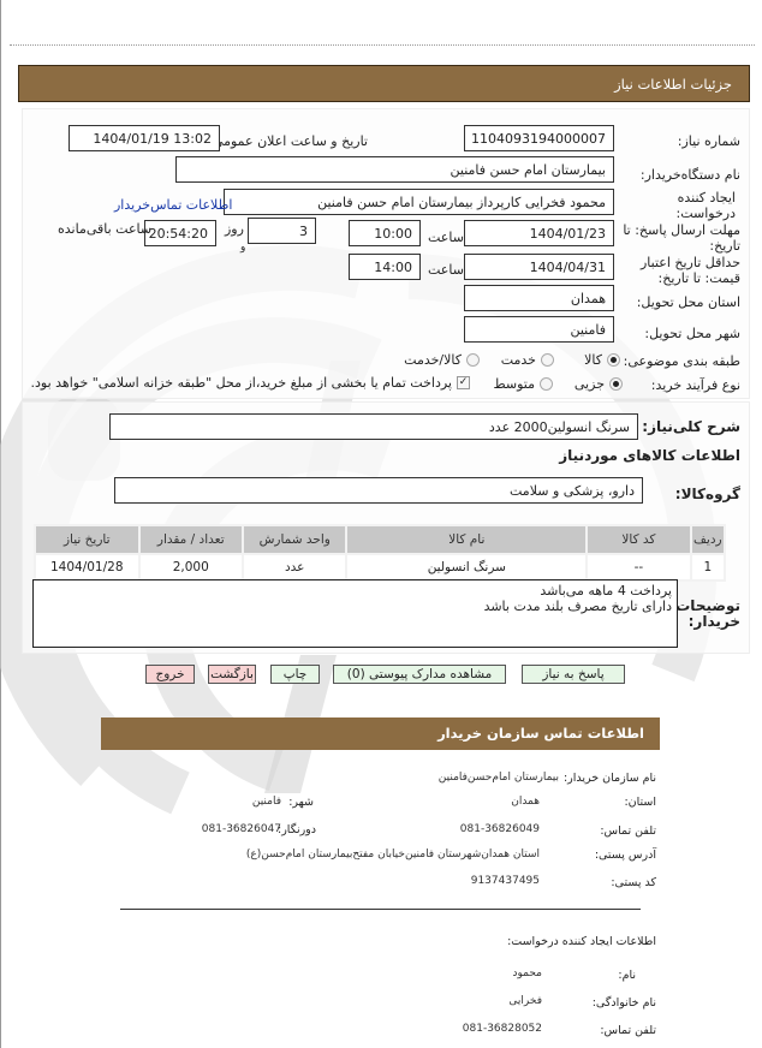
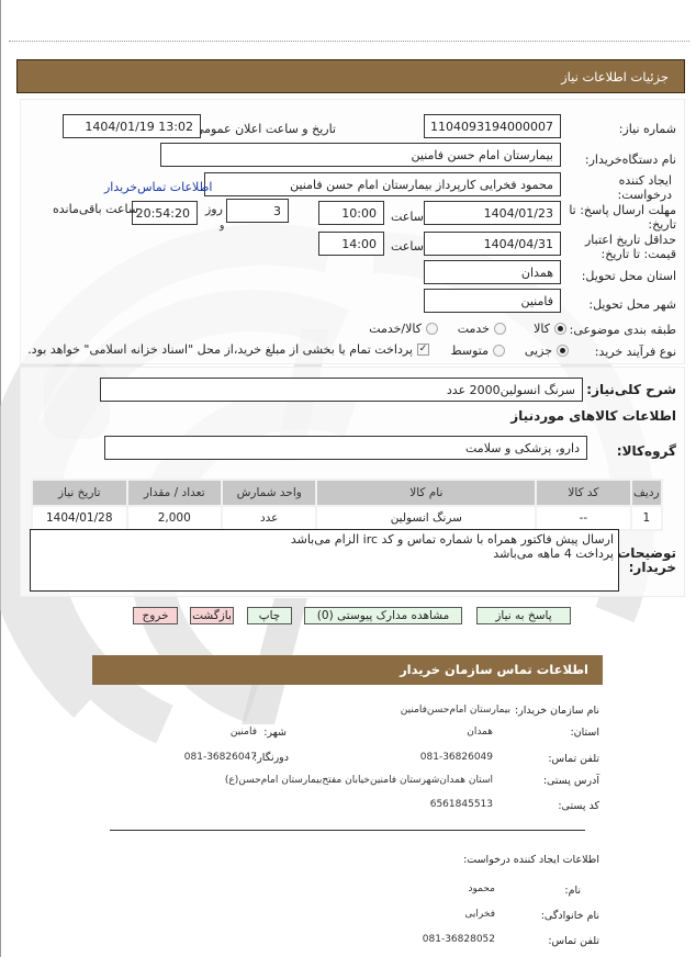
  جزئیات اطلاعات نیاز
  شماره نیاز:
  1104093194000007
  تاریخ و ساعت اعلان عموم
  1404/01/19 13:02
  نام دستگاه‌خریدار:
  بیمارستان امام حسن فامنین
  ایجاد کننده درخواست:
  محمود فخرایی کارپرداز بیمارستان امام حسن فامنین
  اطلاعات تماس‌خریدار
  مهلت ارسال پاسخ: تا تاریخ:
  1404/01/23
  ساعت
  10:00
  3
  روز
  و
  20:54:20
  ساعت باقی‌مانده
  حداقل تاریخ اعتبار قیمت: تا تاریخ:
  1404/04/31
  ساعت
  14:00
  استان محل تحویل:
  همدان
  شهر محل تحویل:
  فامنین
  طبقه بندی موضوعی:
  کالا
  خدمت
  کالا/خدمت
  نوع فرآیند خرید:
  جزیی
  متوسط
  ✓
- پرداخت تمام یا بخشی از مبلغ خرید،از محل "طبقه خزانه اسلامی" خواهد بود.
+ پرداخت تمام یا بخشی از مبلغ خرید،از محل "اسناد خزانه اسلامی" خواهد بود.
  شرح کلی‌نیاز:
  سرنگ انسولین2000 عدد
  اطلاعات کالاهای موردنیاز
  گروهکالا:
  دارو، پزشکی و سلامت
  ردیف	کد کالا	نام کالا	واحد شمارش	تعداد / مقدار	تاریخ نیاز
  1	--	سرنگ انسولین	عدد	2,000	1404/01/28
  توضیحات خریدار:
+ ارسال پیش فاکتور همراه با شماره تماس و کد irc الزام می‌باشد
  پرداخت 4 ماهه می‌باشد
- دارای تاریخ مصرف بلند مدت باشد
  پاسخ به نیاز
  مشاهده مدارک پیوستی (0)
  چاپ
  بازگشت
  خروج
  اطلاعات تماس سازمان خریدار
  نام سازمان خریدار:
  بیمارستان امام‌حسن‌فامنین
  استان:
  همدان
  شهر:
  فامنین
  تلفن تماس:
  081-36826049
  دورنگار:
  081-36826047
  آدرس پستی:
  استان همدان‌شهرستان فامنین‌خیابان مفتحبیمارستان امام‌حسن(ع)
  کد پستی:
- 9137437495
+ 6561845513
  اطلاعات ایجاد کننده درخواست:
  نام:
  محمود
  نام خانوادگی:
  فخرایی
  تلفن تماس:
  081-36828052
